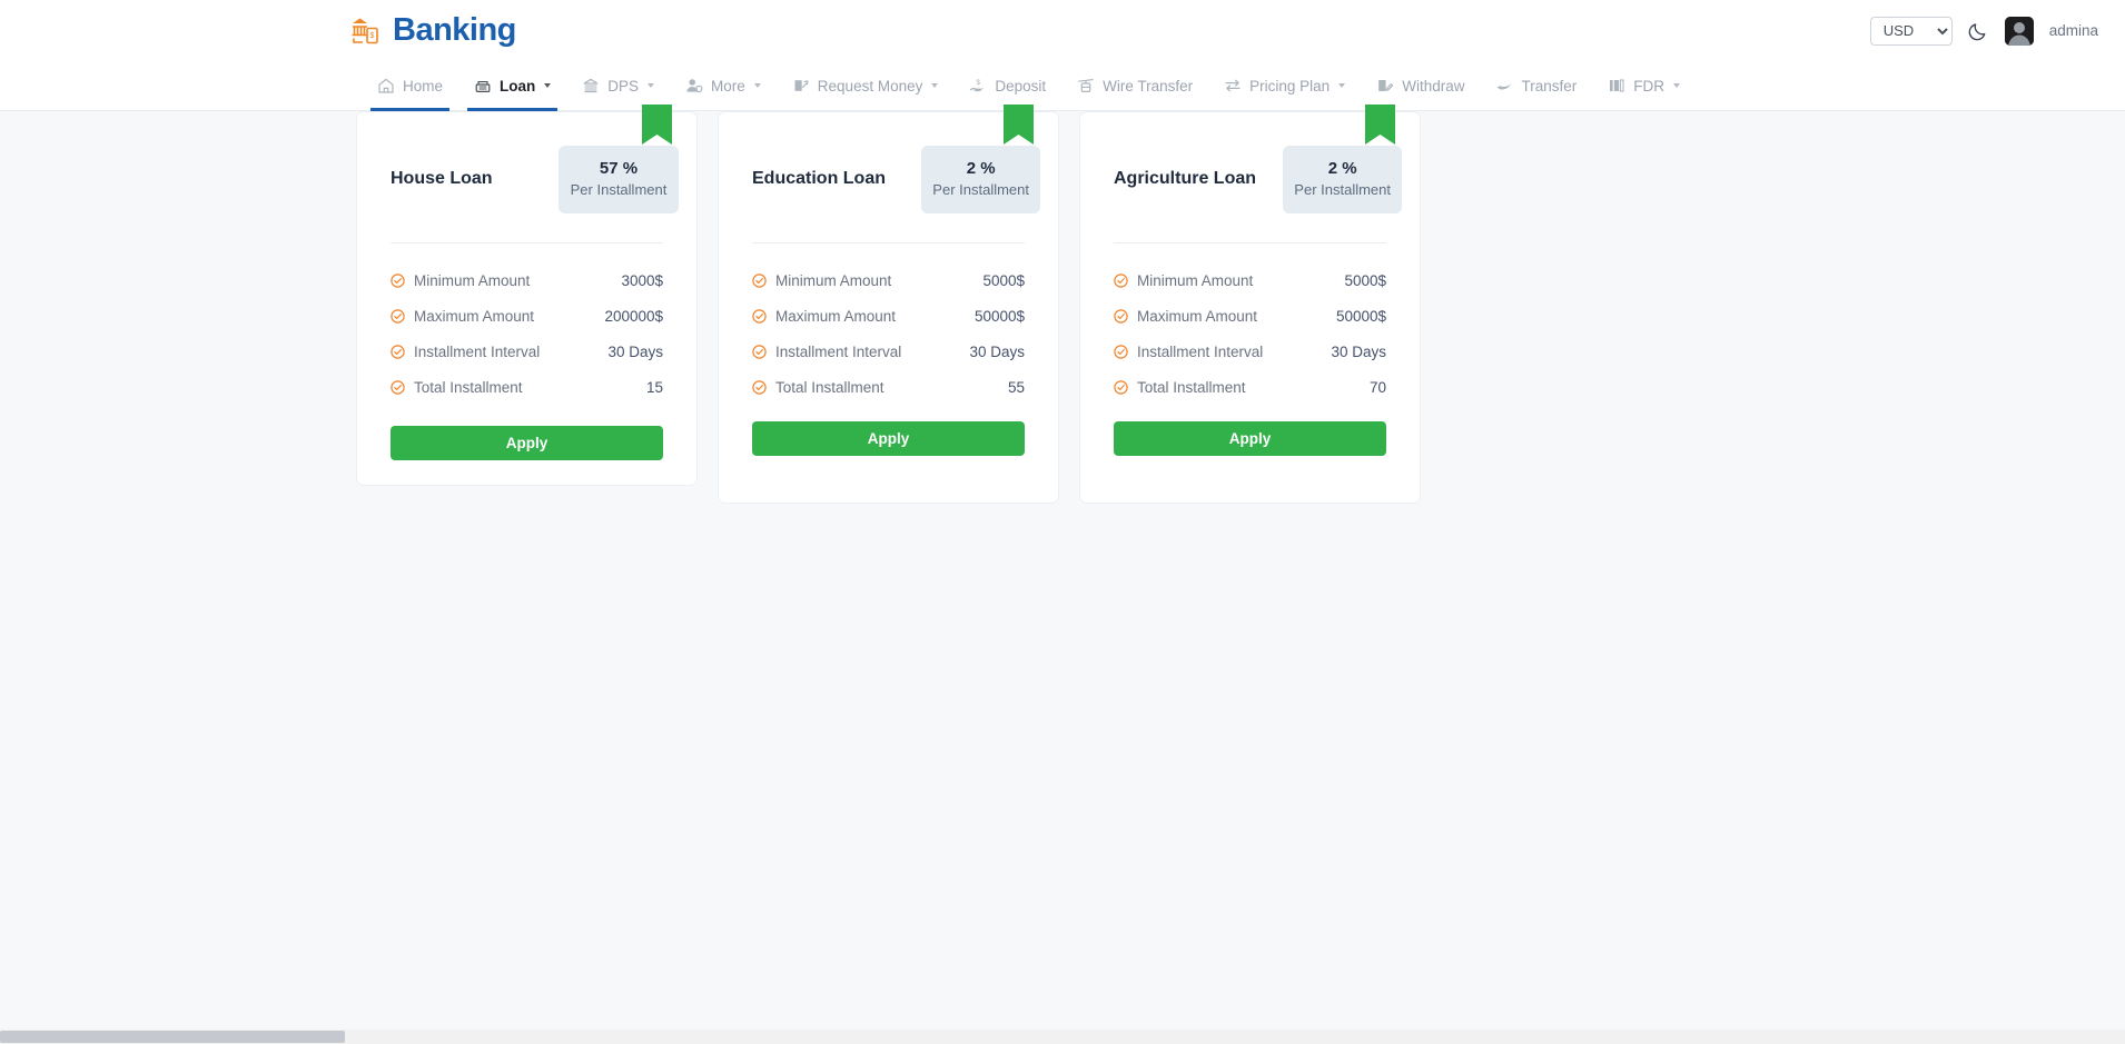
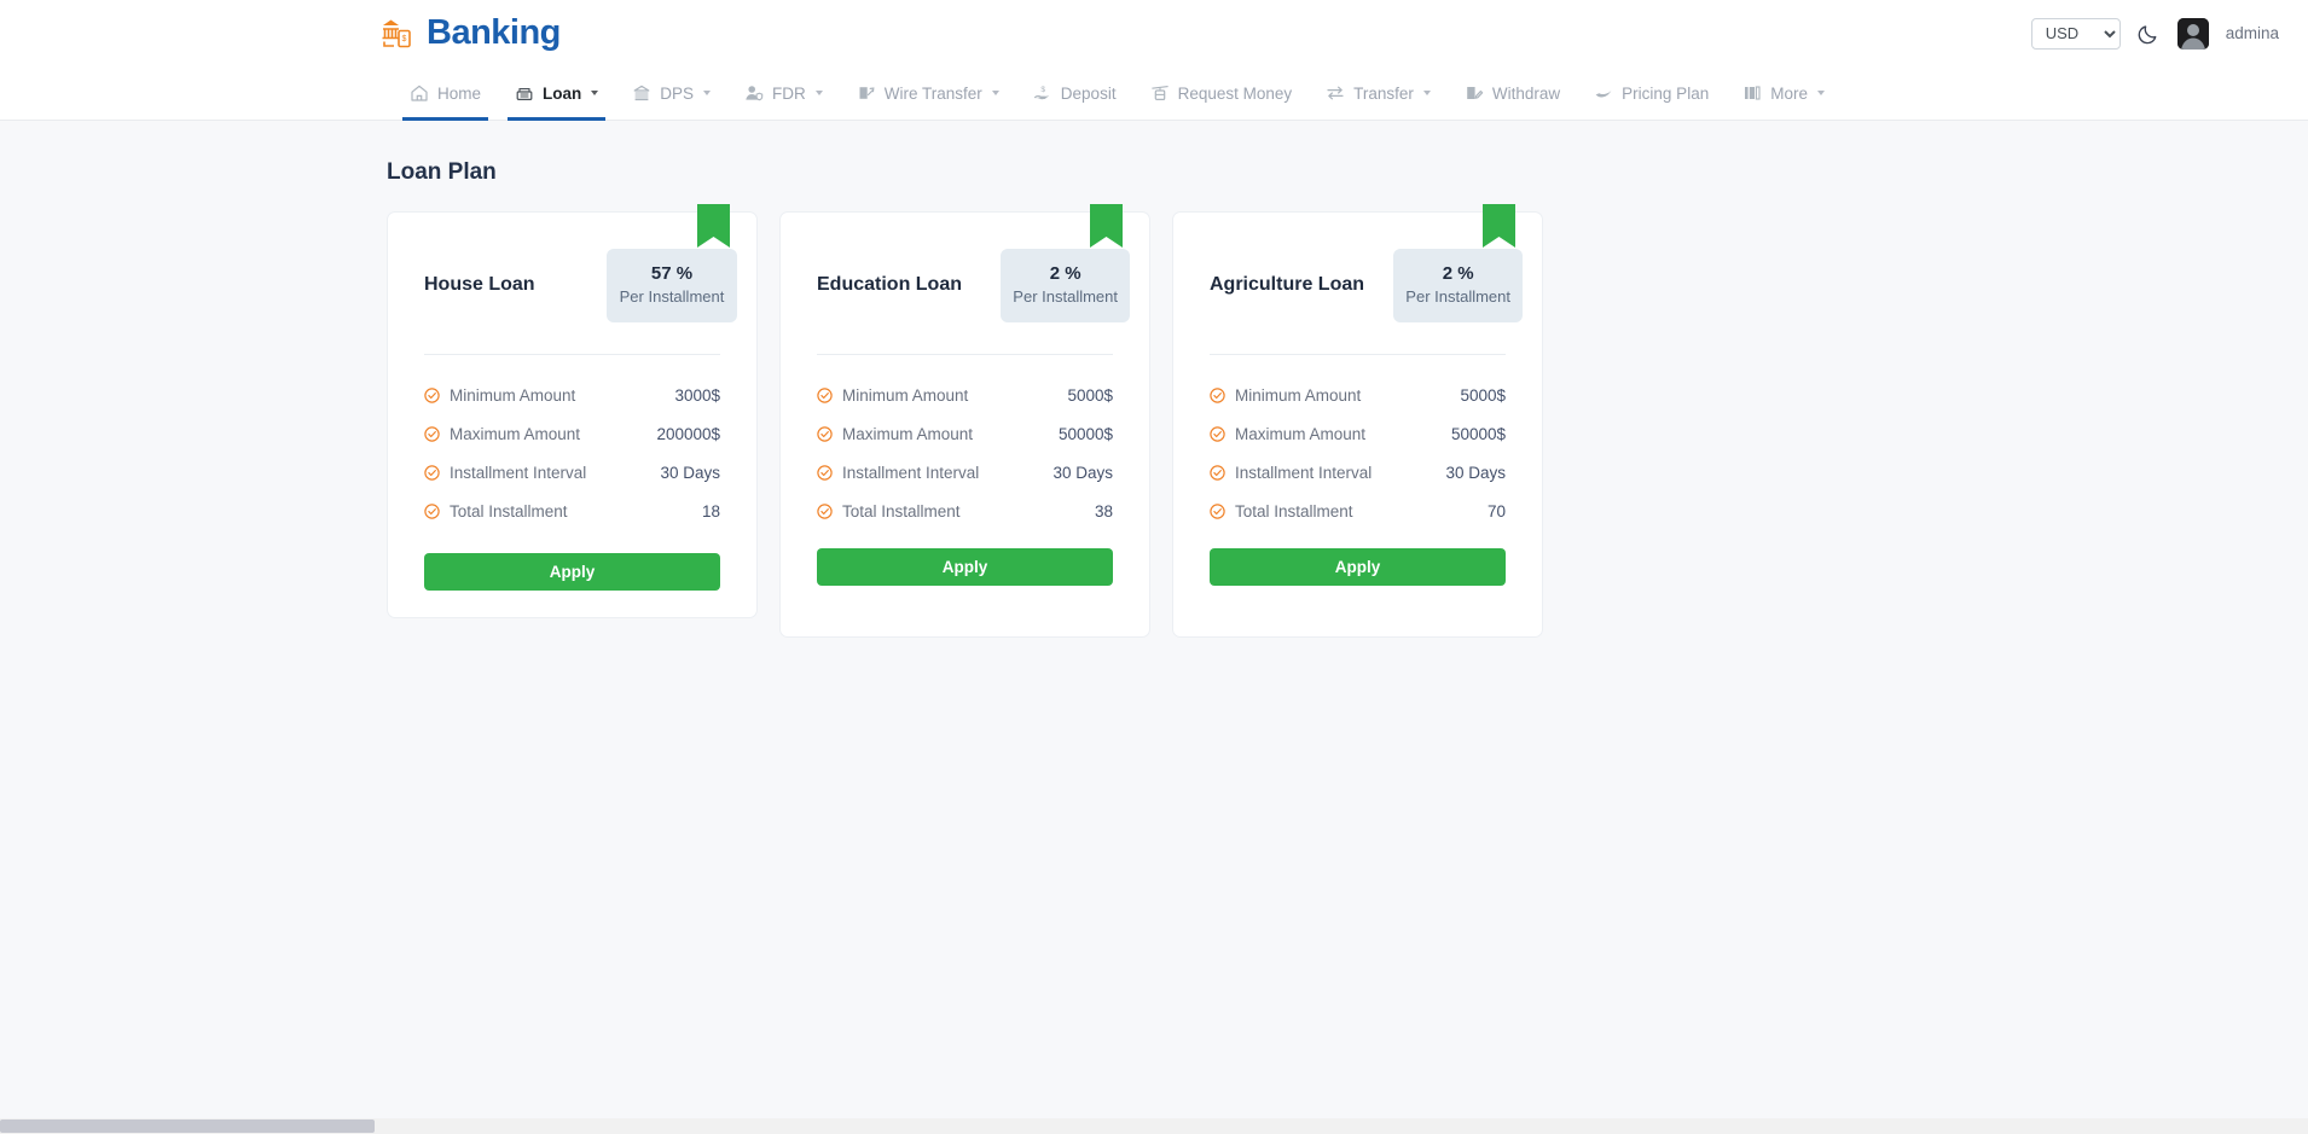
  Banking
  USD
  admina
  Home
  Loan
  DPS
- More
+ FDR
- Request Money
+ Wire Transfer
  Deposit
- Wire Transfer
+ Request Money
- Pricing Plan
+ Transfer
  Withdraw
- Transfer
+ Pricing Plan
- FDR
+ More
+ Loan Plan
  House Loan
  57 %
  Per Installment
  Minimum Amount
  3000$
  Maximum Amount
  200000$
  Installment Interval
  30 Days
  Total Installment
- 15
+ 18
  Apply
  Education Loan
  2 %
  Per Installment
  Minimum Amount
  5000$
  Maximum Amount
  50000$
  Installment Interval
  30 Days
  Total Installment
- 55
+ 38
  Apply
  Agriculture Loan
  2 %
  Per Installment
  Minimum Amount
  5000$
  Maximum Amount
  50000$
  Installment Interval
  30 Days
  Total Installment
  70
  Apply
